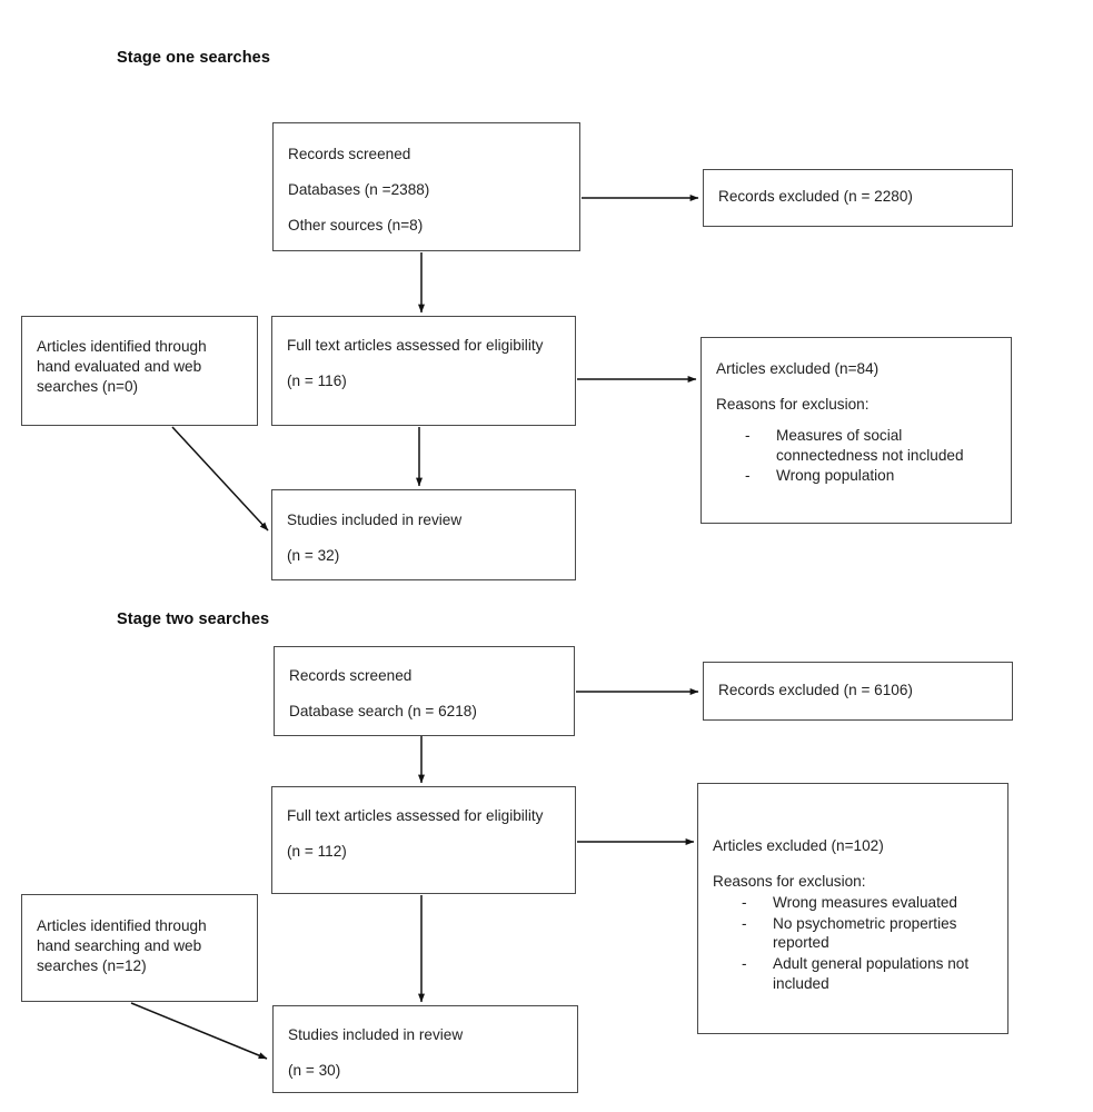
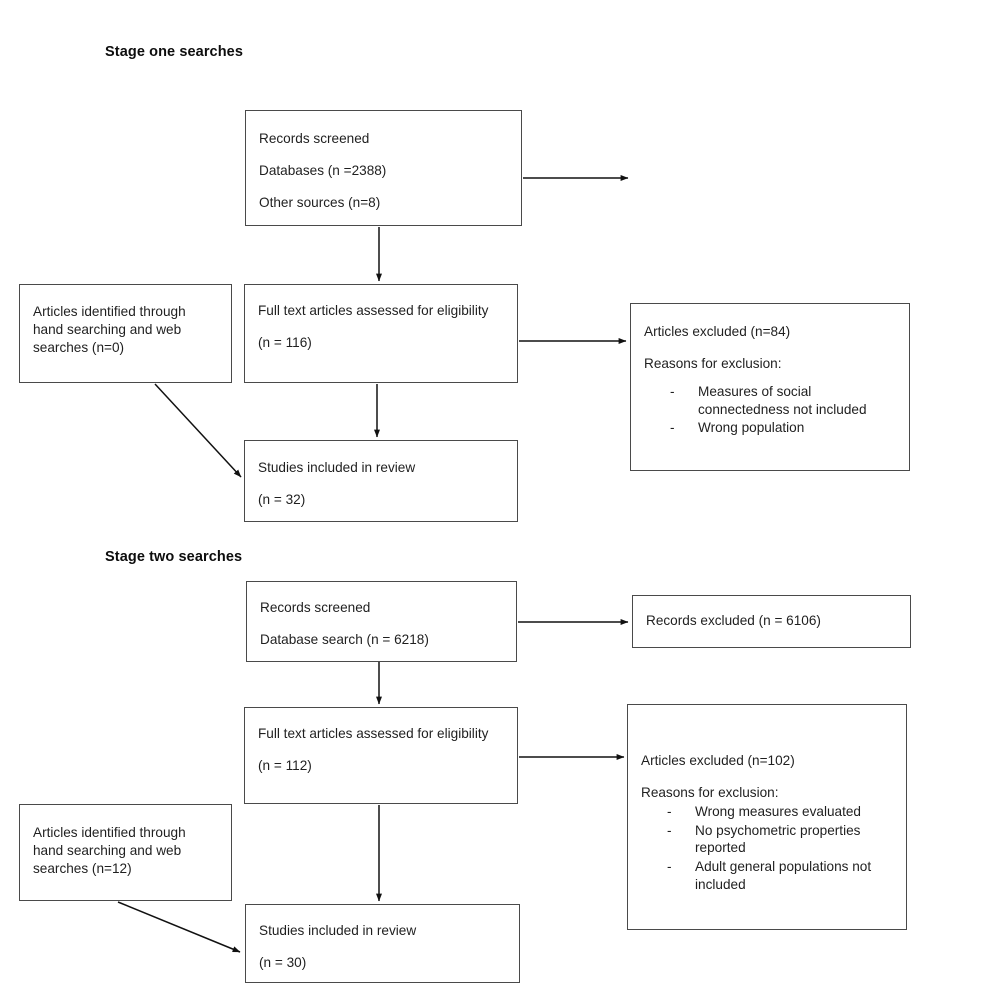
  Stage one searches
  Records screened
  Databases (n =2388)
  Other sources (n=8)
- Records excluded (n = 2280)
- Articles identified through hand evaluated and web searches (n=0)
+ Articles identified through hand searching and web searches (n=0)
  Full text articles assessed for eligibility
  (n = 116)
  Articles excluded (n=84)
  Reasons for exclusion:
  -
  Measures of social connectedness not included
  -
  Wrong population
  Studies included in review
  (n = 32)
  Stage two searches
  Records screened
  Database search (n = 6218)
  Records excluded (n = 6106)
  Full text articles assessed for eligibility
  (n = 112)
  Articles excluded (n=102)
  Reasons for exclusion:
  -
  Wrong measures evaluated
  -
  No psychometric properties reported
  -
  Adult general populations not included
  Articles identified through hand searching and web searches (n=12)
  Studies included in review
  (n = 30)
